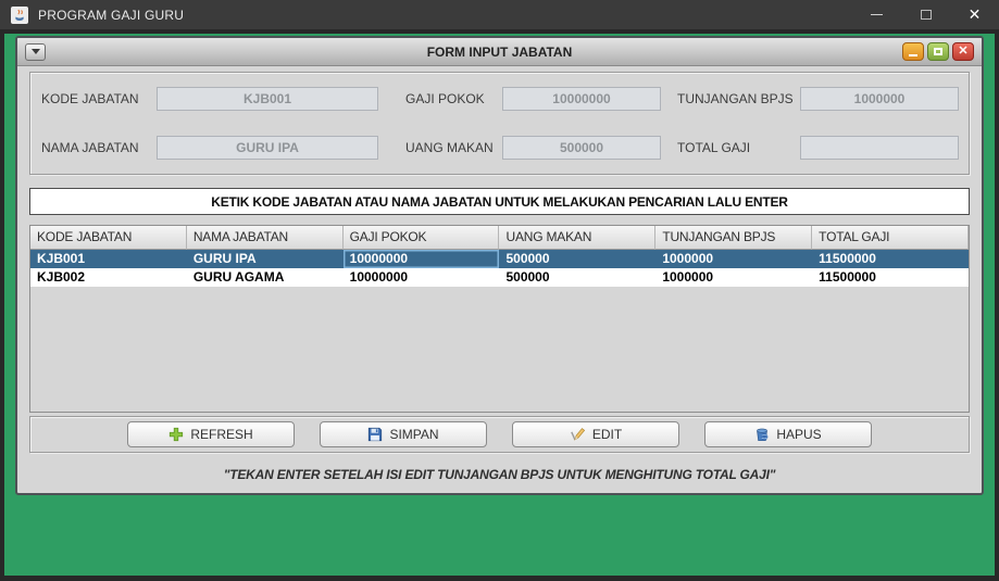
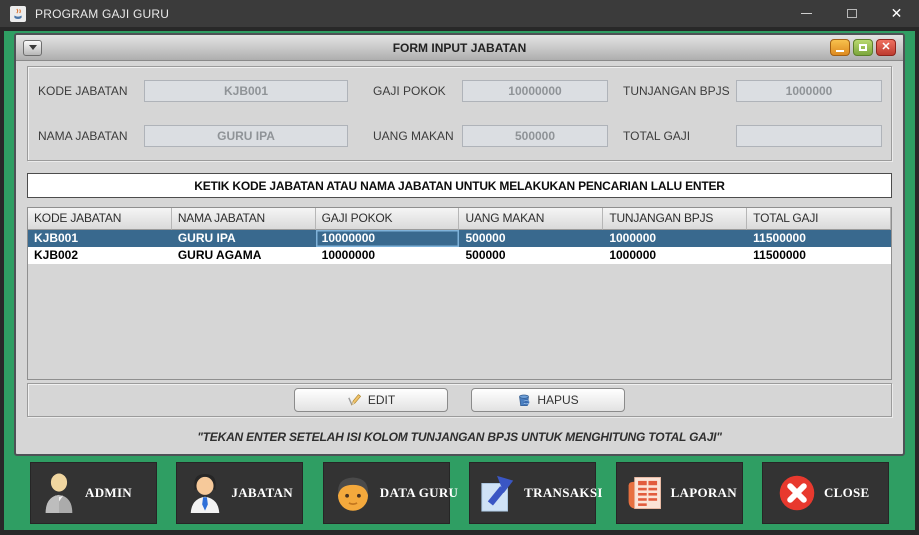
  PROGRAM GAJI GURU
  ✕
  FORM INPUT JABATAN
  ✕
  KODE JABATAN
  KJB001
  GAJI POKOK
  10000000
  TUNJANGAN BPJS
  1000000
  NAMA JABATAN
  GURU IPA
  UANG MAKAN
  500000
  TOTAL GAJI
  KETIK KODE JABATAN ATAU NAMA JABATAN UNTUK MELAKUKAN PENCARIAN LALU ENTER
  KODE JABATAN
  NAMA JABATAN
  GAJI POKOK
  UANG MAKAN
  TUNJANGAN BPJS
  TOTAL GAJI
  KJB001
  GURU IPA
  10000000
  500000
  1000000
  11500000
  KJB002
  GURU AGAMA
  10000000
  500000
  1000000
  11500000
- REFRESH
- SIMPAN
  EDIT
  HAPUS
- "TEKAN ENTER SETELAH ISI EDIT TUNJANGAN BPJS UNTUK MENGHITUNG TOTAL GAJI"
+ "TEKAN ENTER SETELAH ISI KOLOM TUNJANGAN BPJS UNTUK MENGHITUNG TOTAL GAJI"
+ ADMIN
+ JABATAN
+ DATA GURU
+ TRANSAKSI
+ LAPORAN
+ CLOSE
